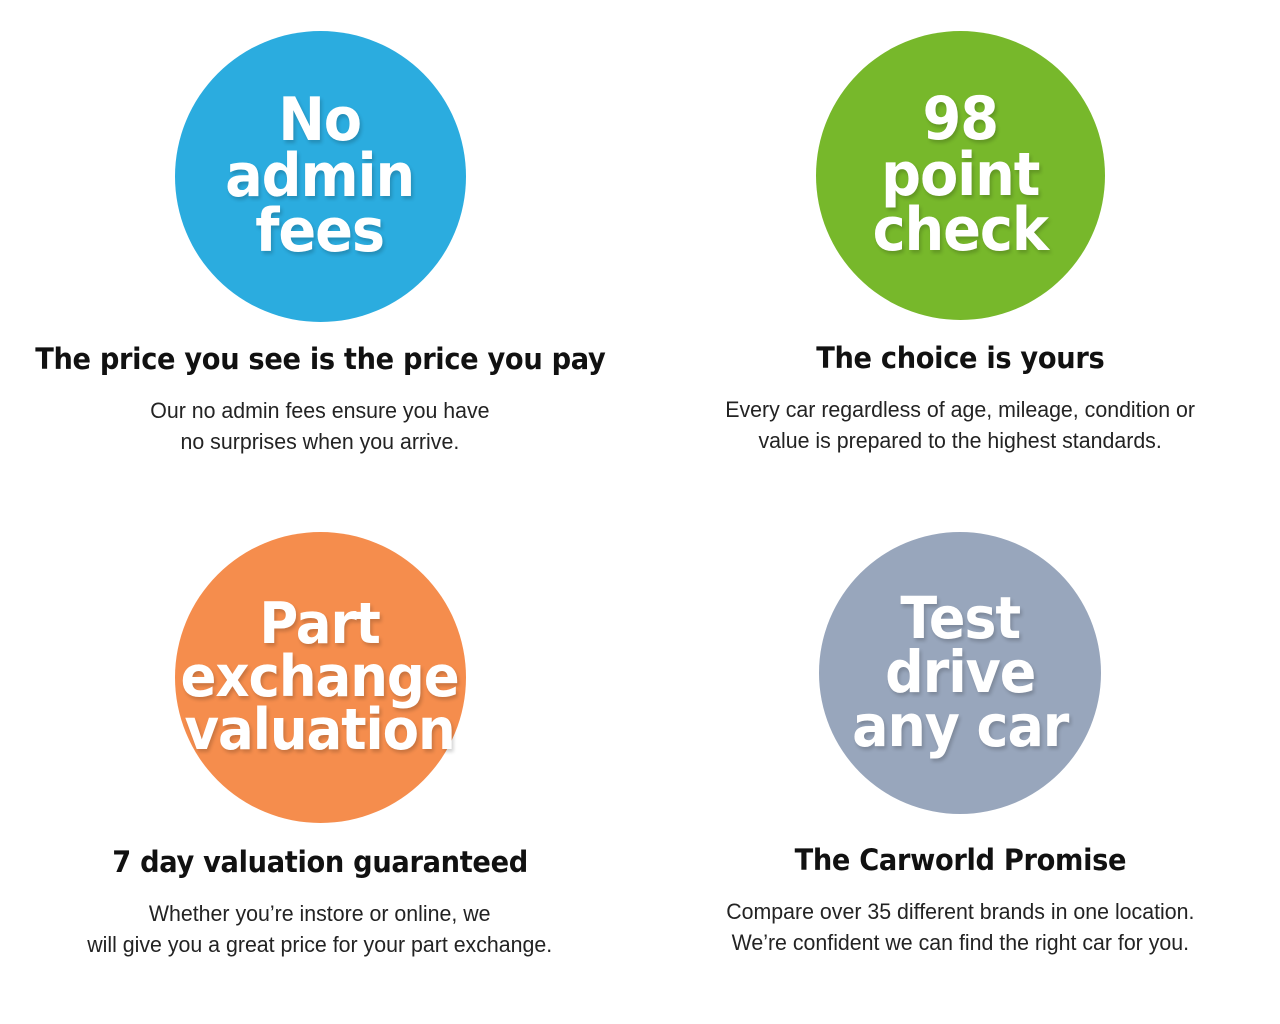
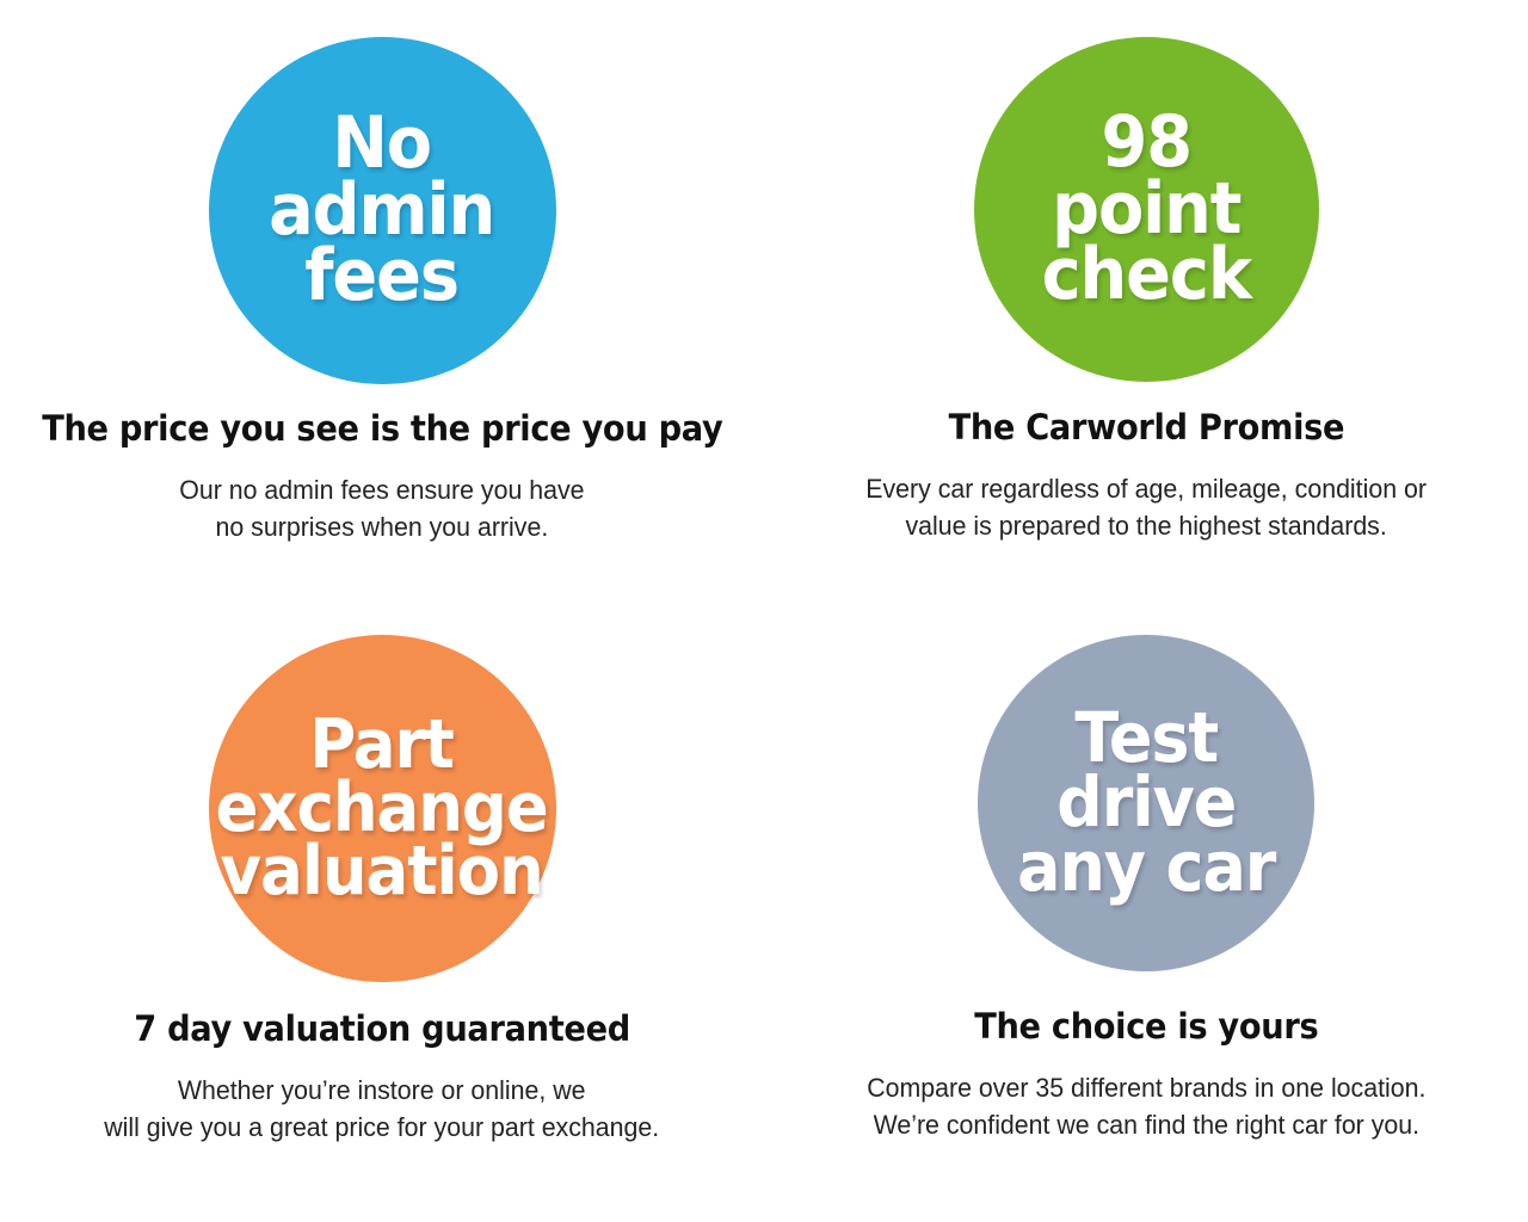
  No
  admin
  fees
  The price you see is the price you pay
  Our no admin fees ensure you have
  no surprises when you arrive.
  98
  point
  check
- The choice is yours
+ The Carworld Promise
  Every car regardless of age, mileage, condition or
  value is prepared to the highest standards.
  Part
  exchange
  valuation
  7 day valuation guaranteed
  Whether you’re instore or online, we
  will give you a great price for your part exchange.
  Test
  drive
  any car
- The Carworld Promise
+ The choice is yours
  Compare over 35 different brands in one location.
  We’re confident we can find the right car for you.
